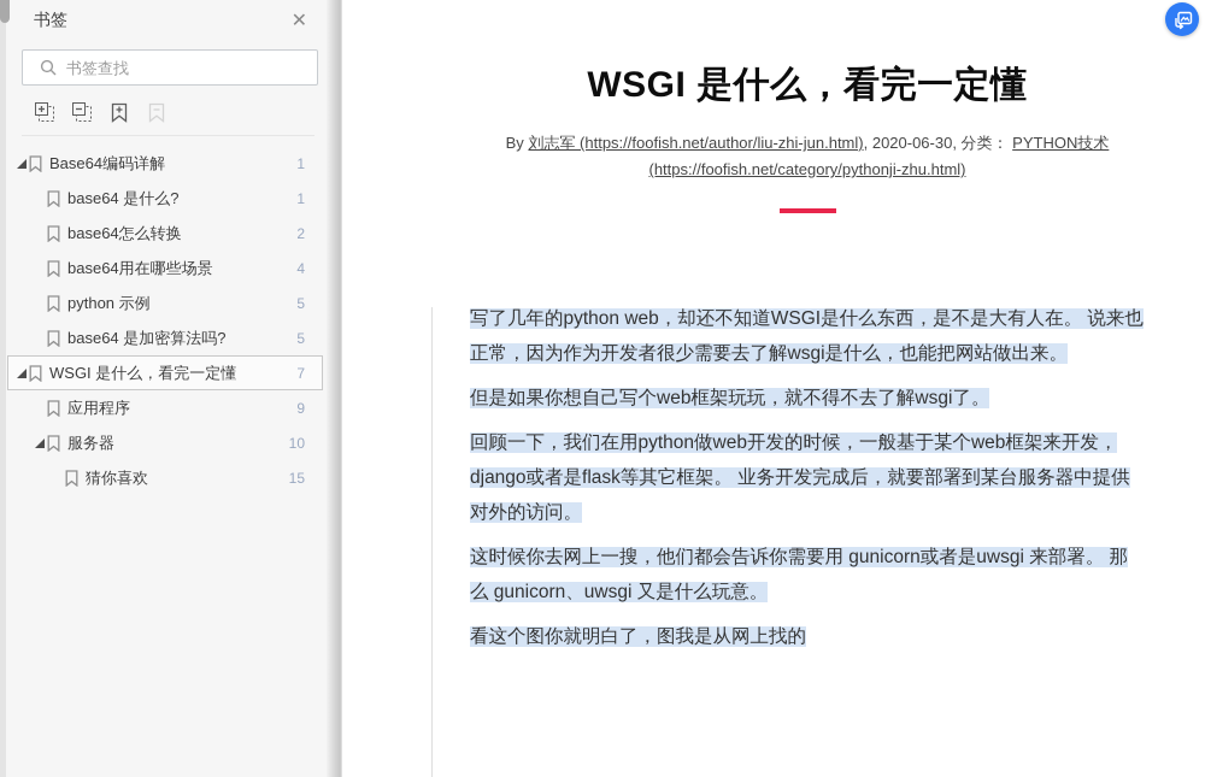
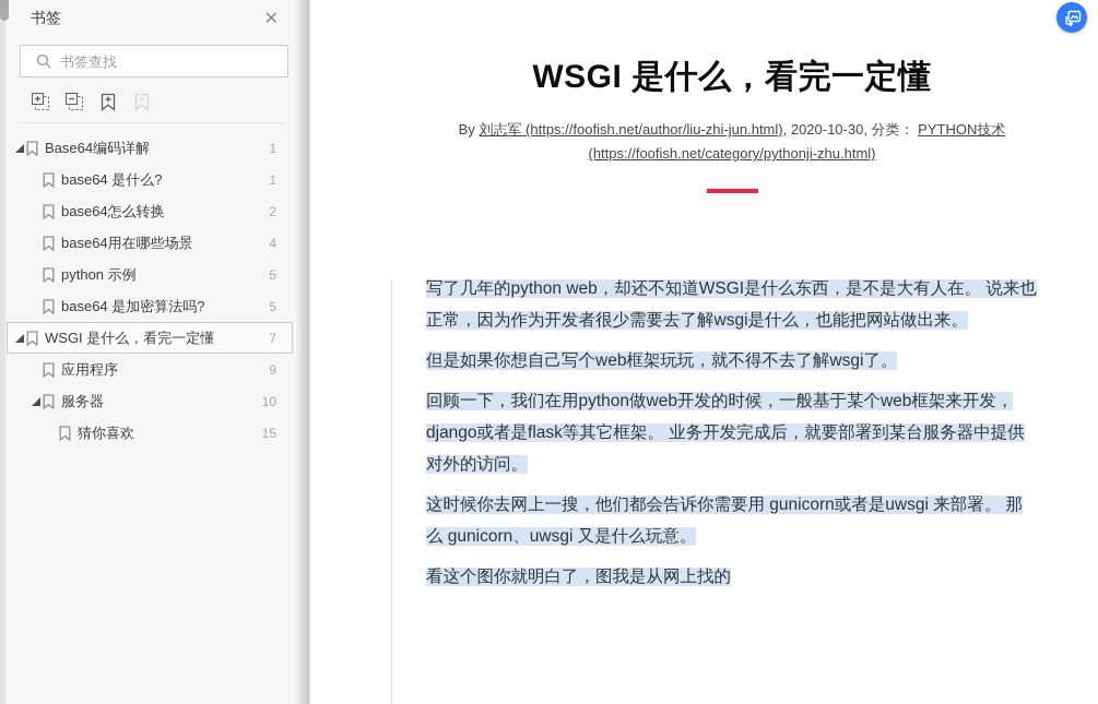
  书签
  ✕
  书签查找
  Base64编码详解
  1
  base64 是什么?
  1
  base64怎么转换
  2
  base64用在哪些场景
  4
  python 示例
  5
  base64 是加密算法吗?
  5
  WSGI 是什么，看完一定懂
  7
  应用程序
  9
  服务器
  10
  猜你喜欢
  15
  WSGI 是什么，看完一定懂
- By 刘志军 (https://foofish.net/author/liu-zhi-jun.html), 2020-06-30, 分类： PYTHON技术 (https://foofish.net/category/pythonji-zhu.html)
+ By 刘志军 (https://foofish.net/author/liu-zhi-jun.html), 2020-10-30, 分类： PYTHON技术 (https://foofish.net/category/pythonji-zhu.html)
  写了几年的python web，却还不知道WSGI是什么东西，是不是大有人在。 说来也正常，因为作为开发者很少需要去了解wsgi是什么，也能把网站做出来。
  但是如果你想自己写个web框架玩玩，就不得不去了解wsgi了。
  回顾一下，我们在用python做web开发的时候，一般基于某个web框架来开发，django或者是flask等其它框架。 业务开发完成后，就要部署到某台服务器中提供对外的访问。
  这时候你去网上一搜，他们都会告诉你需要用 gunicorn或者是uwsgi 来部署。 那么 gunicorn、uwsgi 又是什么玩意。
  看这个图你就明白了，图我是从网上找的
